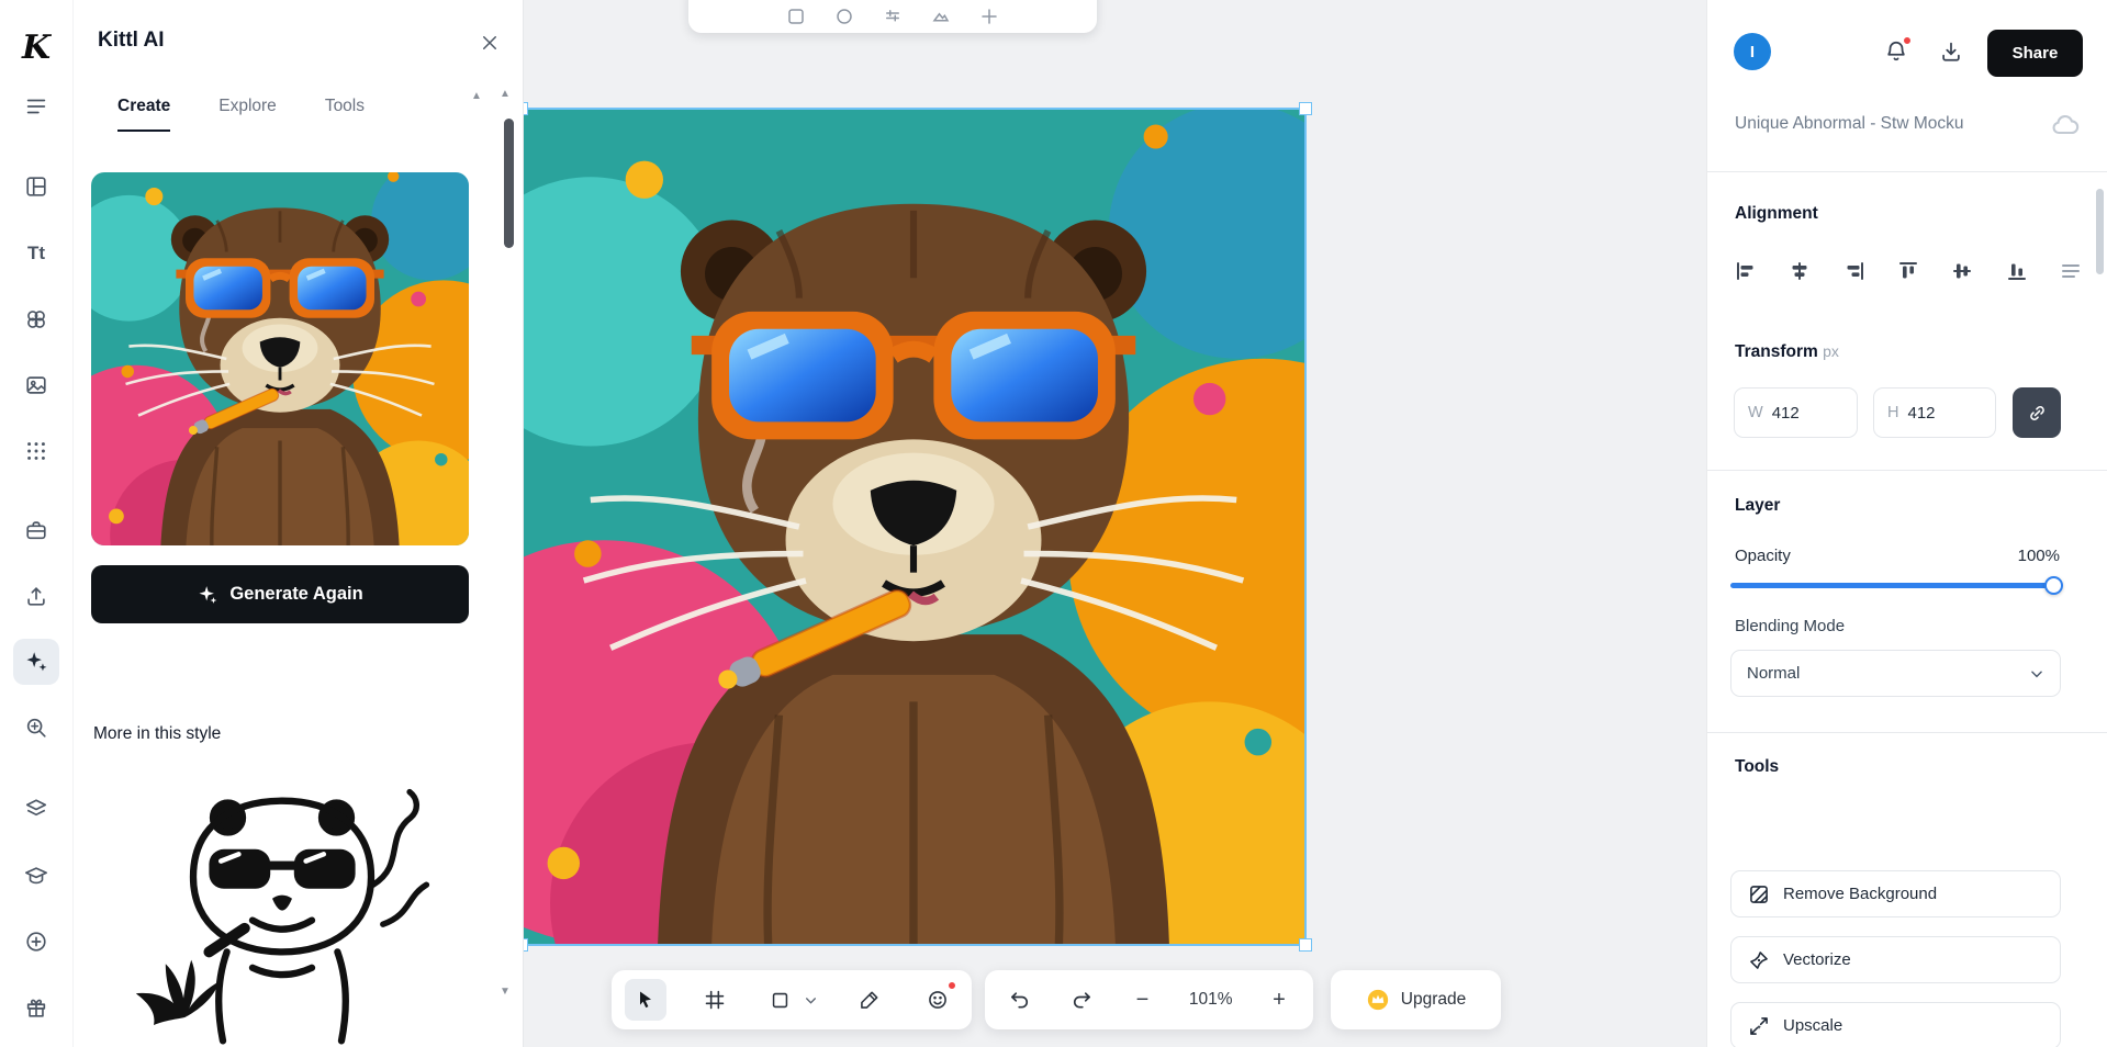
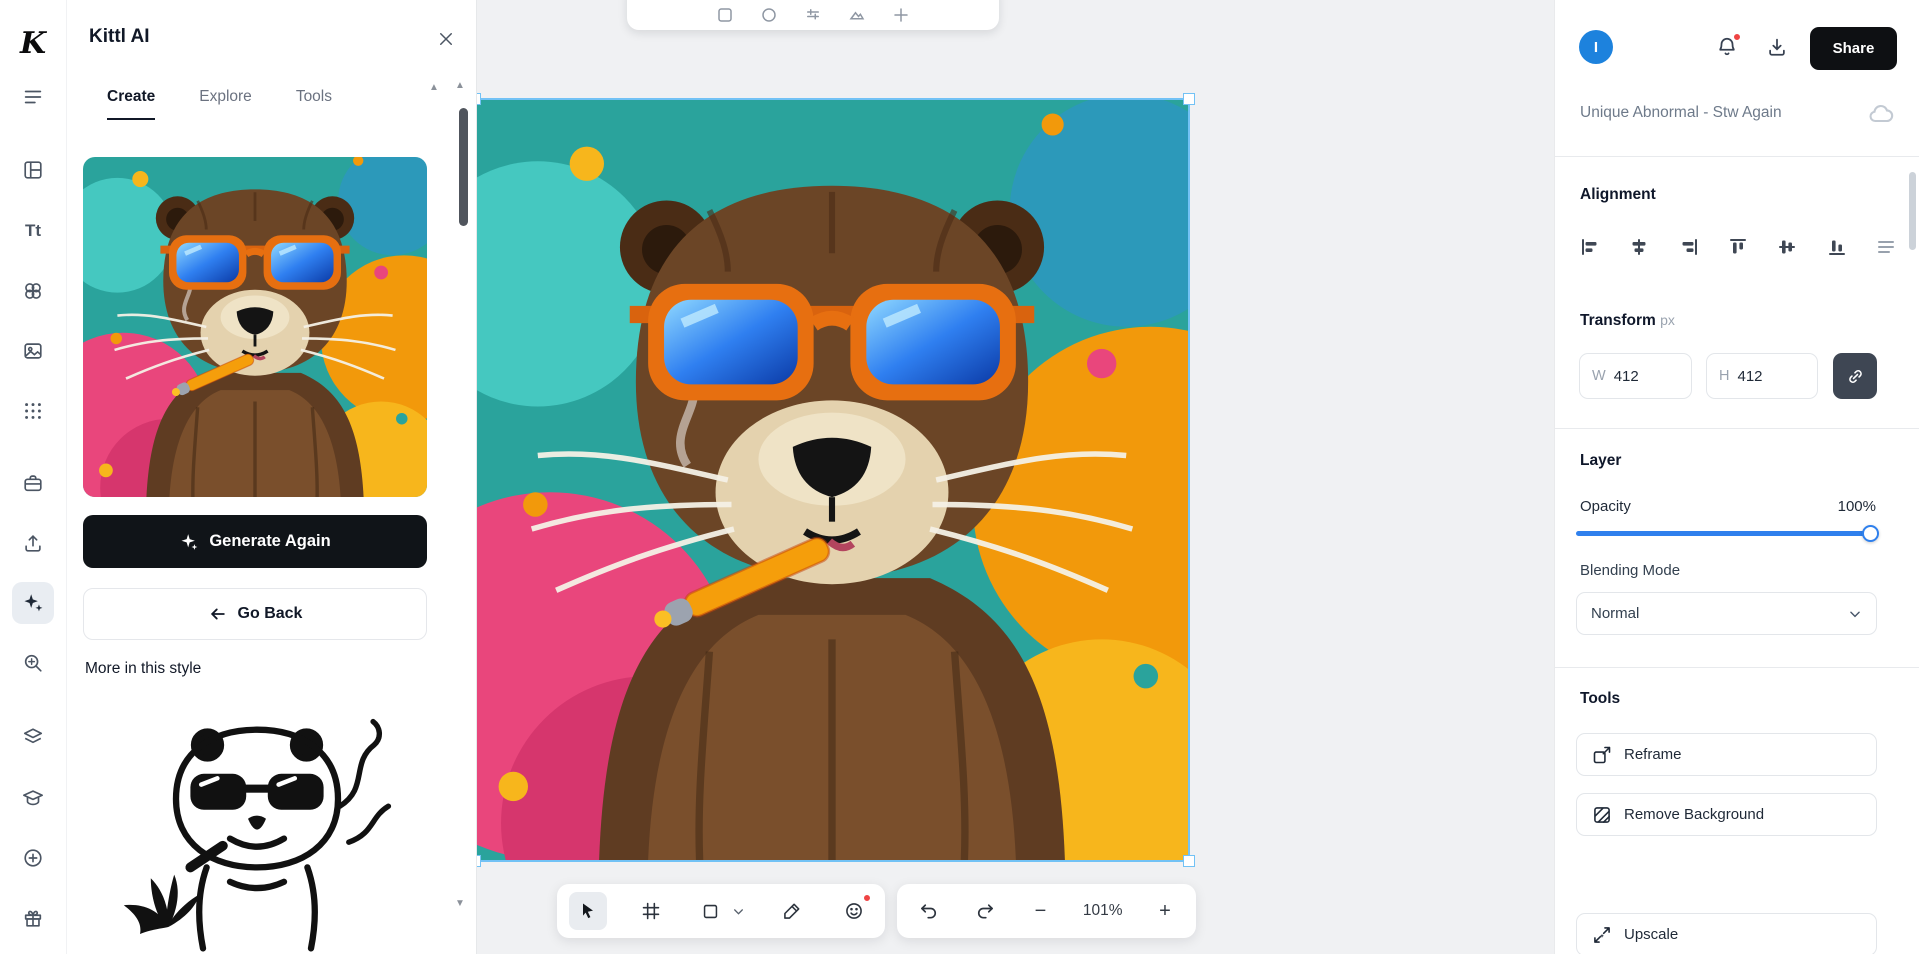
  K
  Tt
  Kittl AI
  Create
  Explore
  Tools
  ▲
  ▲
  ▼
  Generate Again
+ Go Back
  More in this style
  −
  101%
  +
- Upgrade
  I
  Share
- Unique Abnormal - Stw Mocku
+ Unique Abnormal - Stw Again
  Alignment
  Transform px
  W
  412
  H
  412
  Layer
  Opacity
  100%
  Blending Mode
  Normal
  Tools
+ Reframe
  Remove Background
- Vectorize
  Upscale
